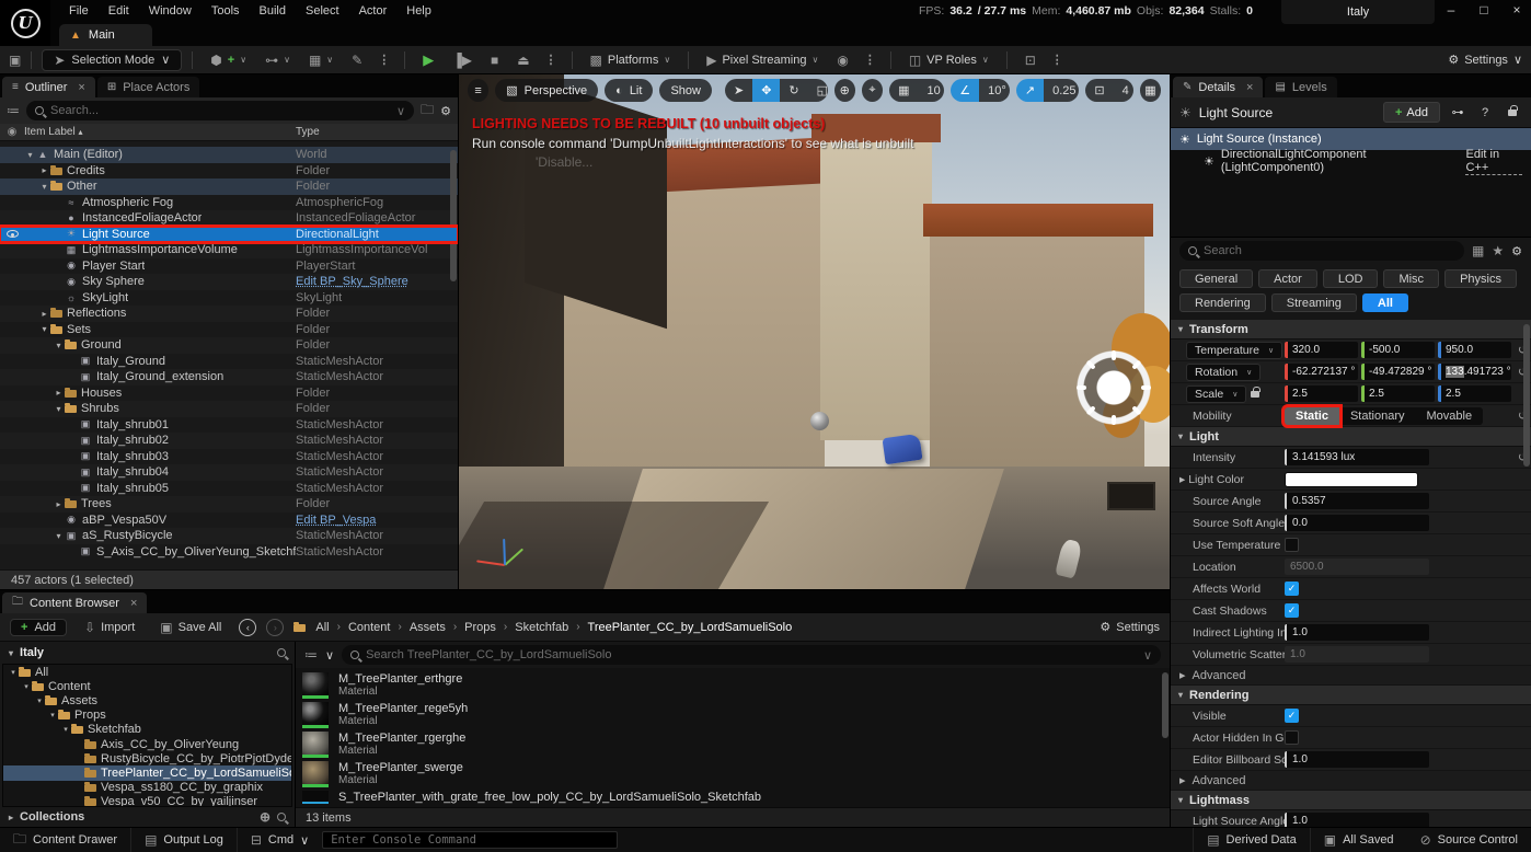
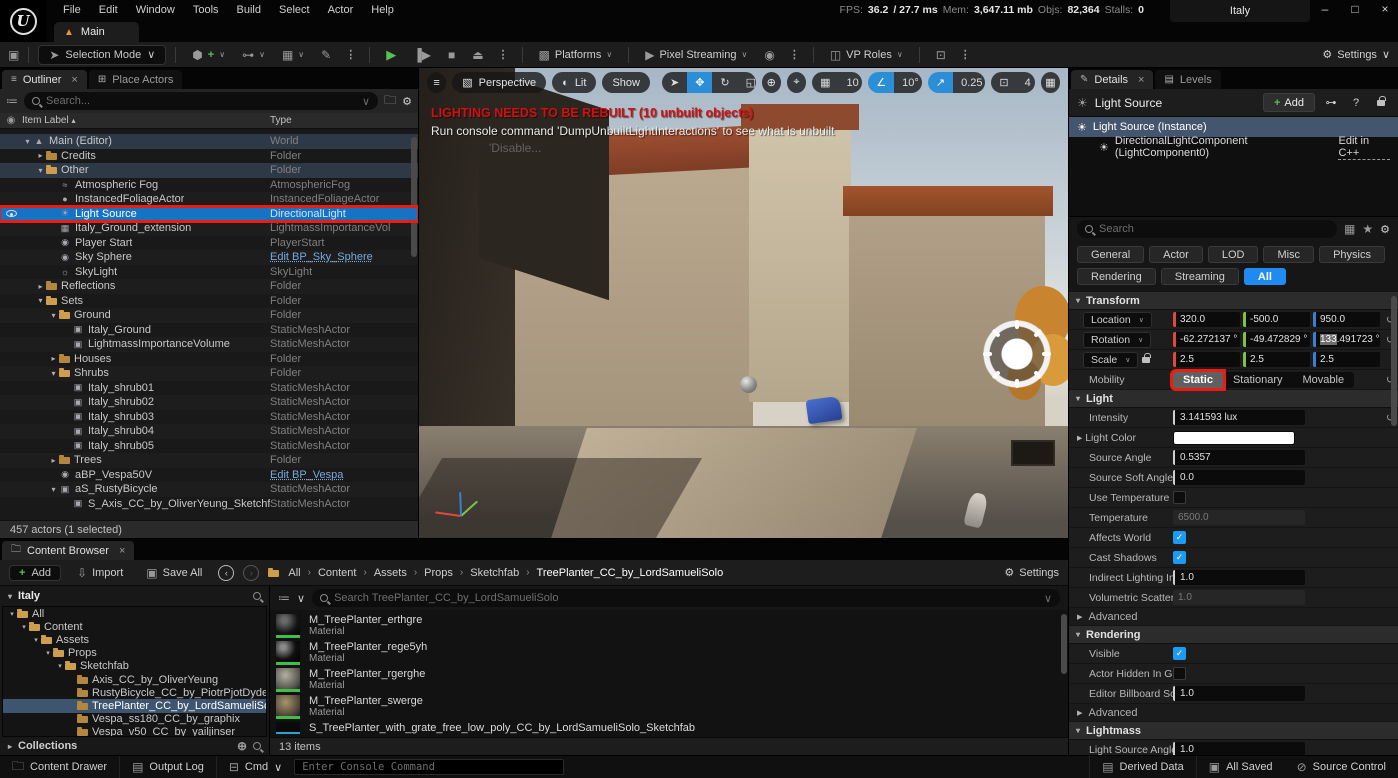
  U
  File
  Edit
  Window
  Tools
  Build
  Select
  Actor
  Help
  FPS:
  36.2
  / 27.7 ms
  Mem:
- 4,460.87 mb
+ 3,647.11 mb
  Objs:
  82,364
  Stalls:
  0
  Italy
  –
  □
  ×
  ▲
  Main
  ▣
  ➤
  Selection Mode
  ∨
  ⬢
  +
  ∨
  ⊶
  ∨
  ▦
  ∨
  ✎
  ⋮
  ▶
  ▐▶
  ■
  ⏏
  ⋮
  ▩
  Platforms
  ∨
  ▶
  Pixel Streaming
  ∨
  ◉
  ⋮
  ◫
  VP Roles
  ∨
  ⊡
  ⋮
  ⚙
  Settings
  ∨
  ≡
  Outliner
  ×
  ⊞
  Place Actors
  ≔
  Search...
  ∨
  🗀
  ⚙
  ◉
  Item Label ▴
  Type
  ▾
  ▲
  Main (Editor)
  World
  ▸
  Credits
  Folder
  ▾
  Other
  Folder
  ≈
  Atmospheric Fog
  AtmosphericFog
  ●
  InstancedFoliageActor
  InstancedFoliageActor
  ☀
  Light Source
  DirectionalLight
  ▦
- LightmassImportanceVolume
+ Italy_Ground_extension
  LightmassImportanceVol
  ◉
  Player Start
  PlayerStart
  ◉
  Sky Sphere
  Edit BP_Sky_Sphere
  ☼
  SkyLight
  SkyLight
  ▸
  Reflections
  Folder
  ▾
  Sets
  Folder
  ▾
  Ground
  Folder
  ▣
  Italy_Ground
  StaticMeshActor
  ▣
- Italy_Ground_extension
+ LightmassImportanceVolume
  StaticMeshActor
  ▸
  Houses
  Folder
  ▾
  Shrubs
  Folder
  ▣
  Italy_shrub01
  StaticMeshActor
  ▣
  Italy_shrub02
  StaticMeshActor
  ▣
  Italy_shrub03
  StaticMeshActor
  ▣
  Italy_shrub04
  StaticMeshActor
  ▣
  Italy_shrub05
  StaticMeshActor
  ▸
  Trees
  Folder
  ◉
  aBP_Vespa50V
  Edit BP_Vespa
  ▾
  ▣
  aS_RustyBicycle
  StaticMeshActor
  ▣
  S_Axis_CC_by_OliverYeung_Sketchf
  StaticMeshActor
  457 actors (1 selected)
  ≡
  ▧
  Perspective
  ◐
  Lit
  Show
  ➤
  ✥
  ↻
  ◱
  ⊕
  ⌖
  ▦
  10
  ∠
  10°
  ↗
  0.25
  ⊡
  4
  ▦
  LIGHTING NEEDS TO BE REBUILT (10 unbuilt objects)
  Run console command 'DumpUnbuiltLightInteractions' to see what is unbuilt
  'Disable...
  🗀
  Content Browser
  ×
  +
  Add
  ⇩
  Import
  ▣
  Save All
  ‹
  ›
  All
  ›
  Content
  ›
  Assets
  ›
  Props
  ›
  Sketchfab
  ›
  TreePlanter_CC_by_LordSamueliSolo
  ⚙
  Settings
  ▾
  Italy
  All
  Content
  Assets
  Props
  Sketchfab
  Axis_CC_by_OliverYeung
  RustyBicycle_CC_by_PiotrPjotDyde
  TreePlanter_CC_by_LordSamueliS
  Vespa_ss180_CC_by_graphix
  Vespa_v50_CC_by_yailjinser
  ▸
  Collections
  ⊕
  ≔
  ∨
  Search TreePlanter_CC_by_LordSamueliSolo
  ∨
  M_TreePlanter_erthgre
  Material
  M_TreePlanter_rege5yh
  Material
  M_TreePlanter_rgerghe
  Material
  M_TreePlanter_swerge
  Material
  S_TreePlanter_with_grate_free_low_poly_CC_by_LordSamueliSolo_Sketchfab
  13 items
  ✎
  Details
  ×
  ▤
  Levels
  ☀
  Light Source
  +
  Add
  ⊶
  ?
  ☀
  Light Source (Instance)
  ☀
  DirectionalLightComponent (LightComponent0)
  Edit in C++
  Search
  ▦
  ★
  ⚙
  General
  Actor
  LOD
  Misc
  Physics
  Rendering
  Streaming
  All
  ▾
  Transform
- Temperature
+ Location
  320.0
  -500.0
  950.0
  Rotation
  -62.272137 °
  -49.472829 °
  133.491723 °
  Scale
  2.5
  2.5
  2.5
  Mobility
  Static
  Stationary
  Movable
  ▾
  Light
  Intensity
  3.141593 lux
  ▸ Light Color
  Source Angle
  0.5357
  Source Soft Angle
  0.0
  Use Temperature
- Location
+ Temperature
  6500.0
  Affects World
  ✓
  Cast Shadows
  ✓
  Indirect Lighting In
  1.0
  Volumetric Scatte
  1.0
  ▸
  Advanced
  ▾
  Rendering
  Visible
  ✓
  Actor Hidden In G
  Editor Billboard S
  1.0
  ▸
  Advanced
  ▾
  Lightmass
  Light Source Angl
  1.0
  🗀
  Content Drawer
  ▤
  Output Log
  ⊟
  Cmd
  ∨
  Enter Console Command
  ▤
  Derived Data
  ▣
  All Saved
  ⊘
  Source Control
